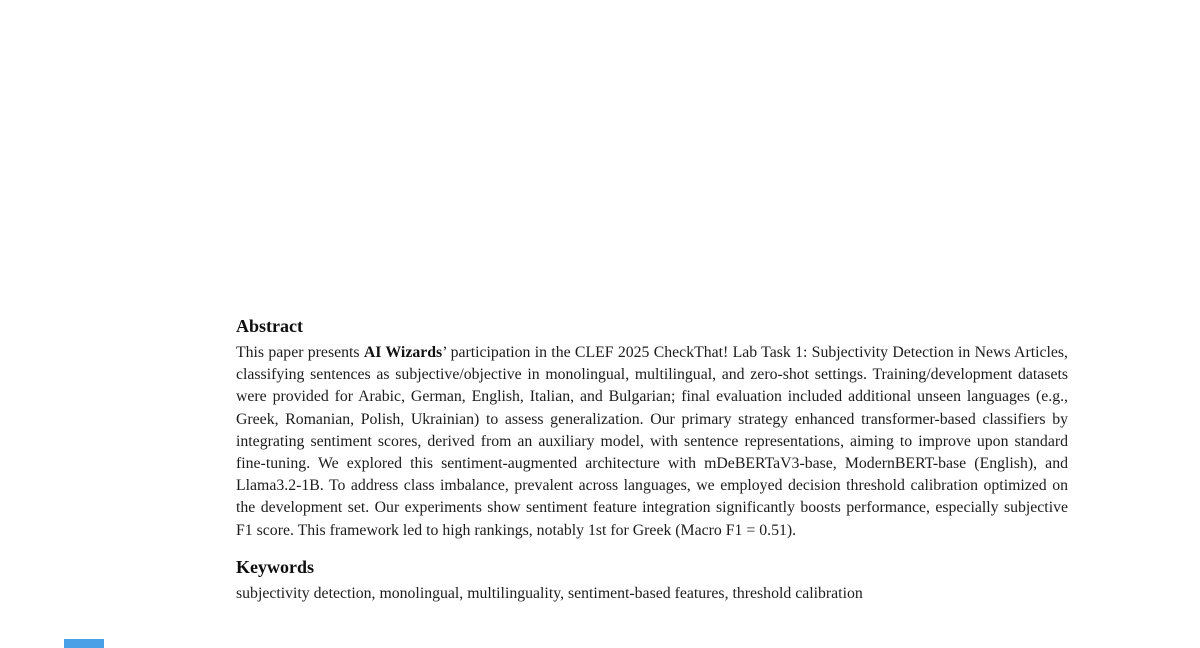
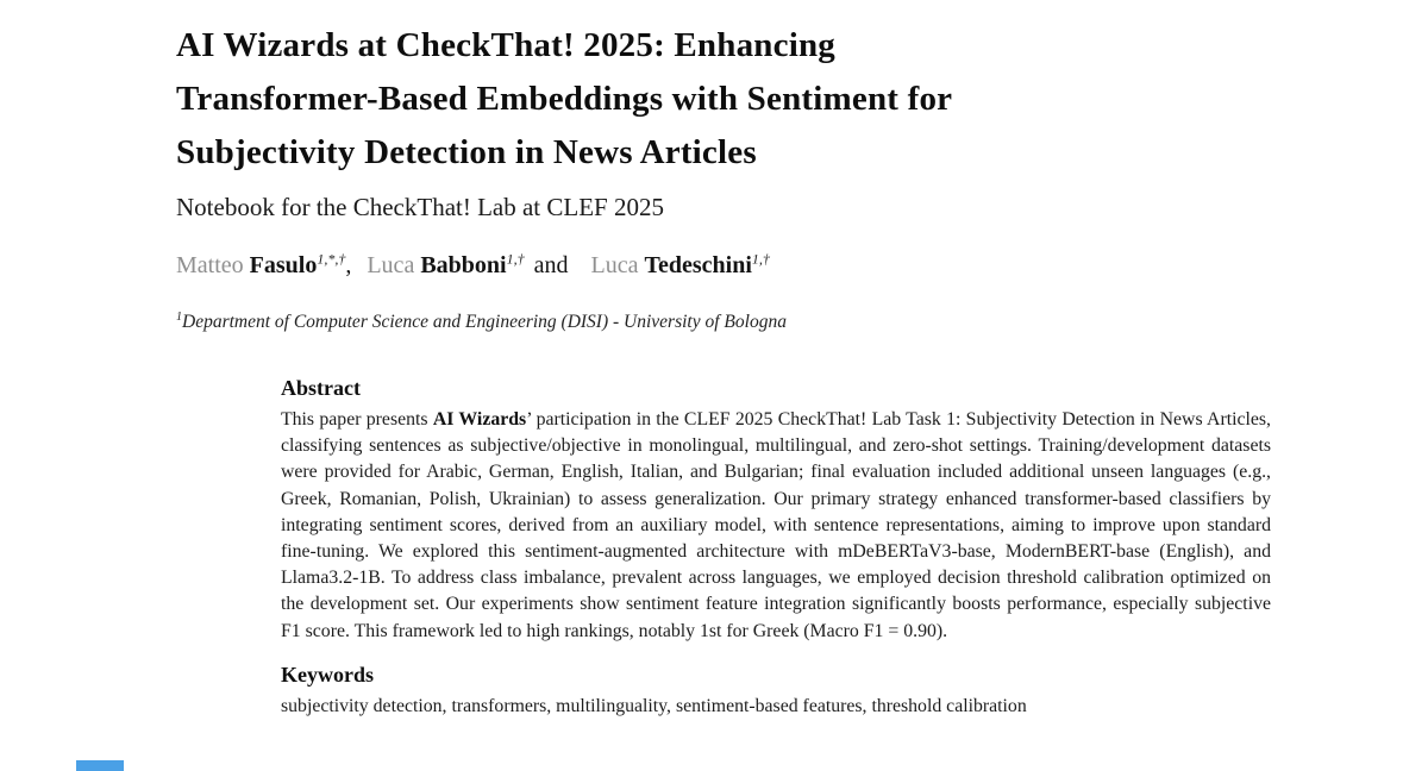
+ AI Wizards at CheckThat! 2025: Enhancing
+ Transformer-Based Embeddings with Sentiment for
+ Subjectivity Detection in News Articles
+ Notebook for the CheckThat! Lab at CLEF 2025
+ Matteo Fasulo1,*,†, Luca Babboni1,† and Luca Tedeschini1,†
+ 1Department of Computer Science and Engineering (DISI) - University of Bologna
  Abstract
- This paper presents AI Wizards’ participation in the CLEF 2025 CheckThat! Lab Task 1: Subjectivity Detection in News Articles, classifying sentences as subjective/objective in monolingual, multilingual, and zero-shot settings. Training/development datasets were provided for Arabic, German, English, Italian, and Bulgarian; final evaluation included additional unseen languages (e.g., Greek, Romanian, Polish, Ukrainian) to assess generalization. Our primary strategy enhanced transformer-based classifiers by integrating sentiment scores, derived from an auxiliary model, with sentence representations, aiming to improve upon standard fine-tuning. We explored this sentiment-augmented architecture with mDeBERTaV3-base, ModernBERT-base (English), and Llama3.2-1B. To address class imbalance, prevalent across languages, we employed decision threshold calibration optimized on the development set. Our experiments show sentiment feature integration significantly boosts performance, especially subjective F1 score. This framework led to high rankings, notably 1st for Greek (Macro F1 = 0.51).
+ This paper presents AI Wizards’ participation in the CLEF 2025 CheckThat! Lab Task 1: Subjectivity Detection in News Articles, classifying sentences as subjective/objective in monolingual, multilingual, and zero-shot settings. Training/development datasets were provided for Arabic, German, English, Italian, and Bulgarian; final evaluation included additional unseen languages (e.g., Greek, Romanian, Polish, Ukrainian) to assess generalization. Our primary strategy enhanced transformer-based classifiers by integrating sentiment scores, derived from an auxiliary model, with sentence representations, aiming to improve upon standard fine-tuning. We explored this sentiment-augmented architecture with mDeBERTaV3-base, ModernBERT-base (English), and Llama3.2-1B. To address class imbalance, prevalent across languages, we employed decision threshold calibration optimized on the development set. Our experiments show sentiment feature integration significantly boosts performance, especially subjective F1 score. This framework led to high rankings, notably 1st for Greek (Macro F1 = 0.90).
  Keywords
- subjectivity detection, monolingual, multilinguality, sentiment-based features, threshold calibration
+ subjectivity detection, transformers, multilinguality, sentiment-based features, threshold calibration
